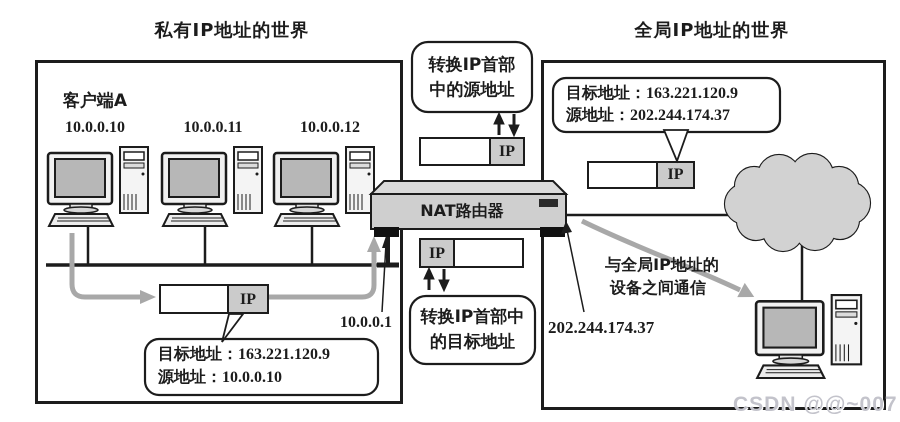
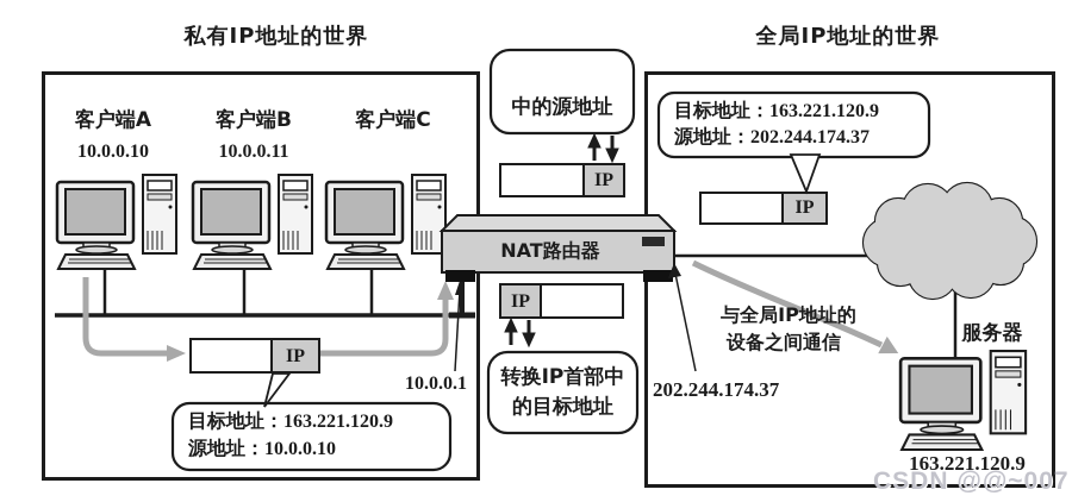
  私有IP地址的世界
  全局IP地址的世界
  客户端A
+ 客户端B
+ 客户端C
  10.0.0.10
  10.0.0.11
- 10.0.0.12
  10.0.0.1
  目标地址：163.221.120.9
  源地址：10.0.0.10
  IP
  IP
  IP
  IP
  NAT路由器
- 转换IP首部
  中的源地址
  转换IP首部中
  的目标地址
  目标地址：163.221.120.9
  源地址：202.244.174.37
  202.244.174.37
  与全局IP地址的
  设备之间通信
+ 服务器
+ 163.221.120.9
  CSDN @@~007
